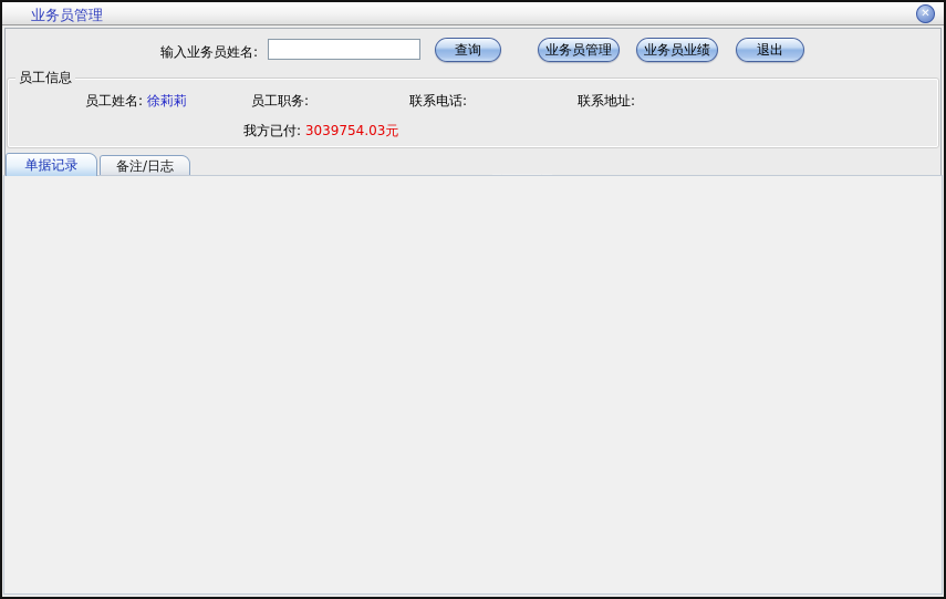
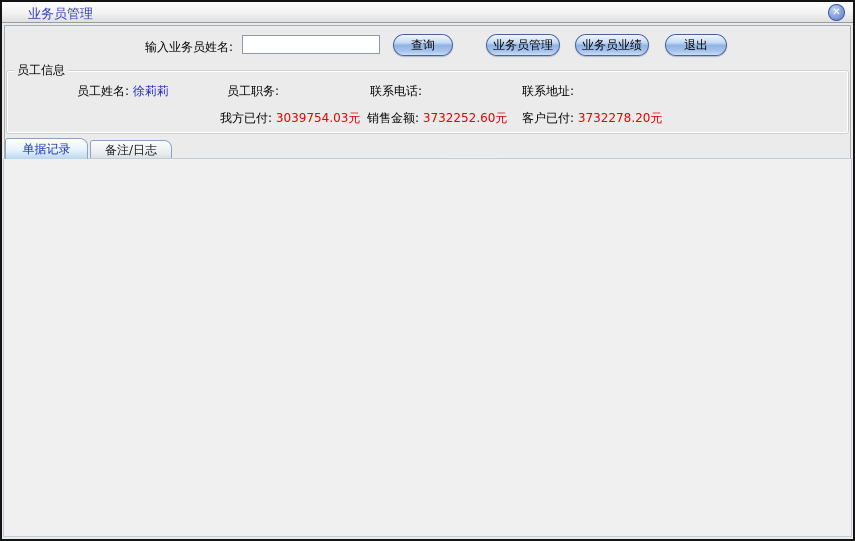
  业务员管理
  ✕
  输入业务员姓名:
  查询
  业务员管理
  业务员业绩
  退出
  员工信息
  员工姓名: 徐莉莉
  员工职务:
  联系电话:
  联系地址:
  我方已付: 3039754.03元
+ 销售金额: 3732252.60元
+ 客户已付: 3732278.20元
  单据记录
  备注/日志
